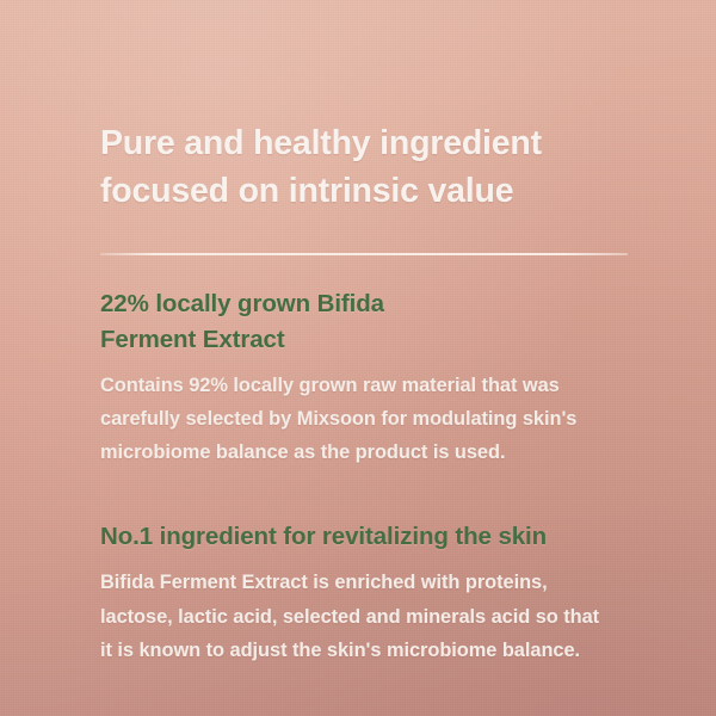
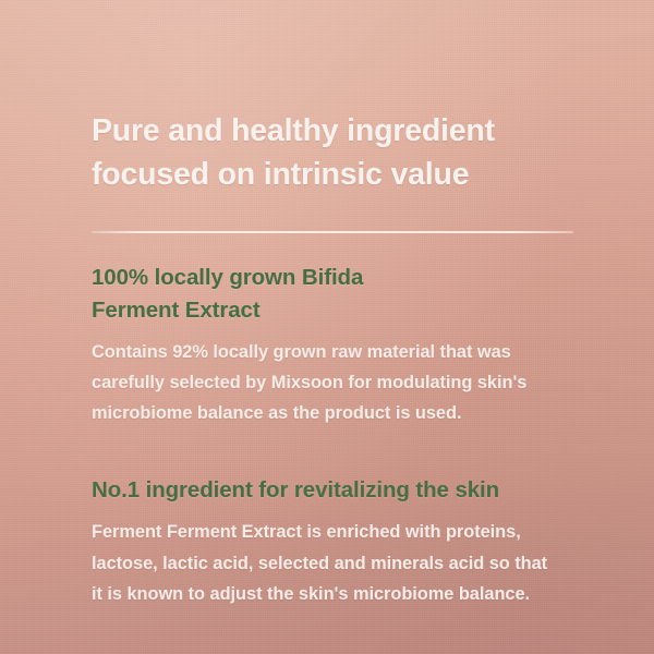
  Pure and healthy ingredient
  focused on intrinsic value
- 22% locally grown Bifida
+ 100% locally grown Bifida
  Ferment Extract
  Contains 92% locally grown raw material that was
  carefully selected by Mixsoon for modulating skin's
  microbiome balance as the product is used.
  No.1 ingredient for revitalizing the skin
- Bifida Ferment Extract is enriched with proteins,
+ Ferment Ferment Extract is enriched with proteins,
  lactose, lactic acid, selected and minerals acid so that
  it is known to adjust the skin's microbiome balance.
